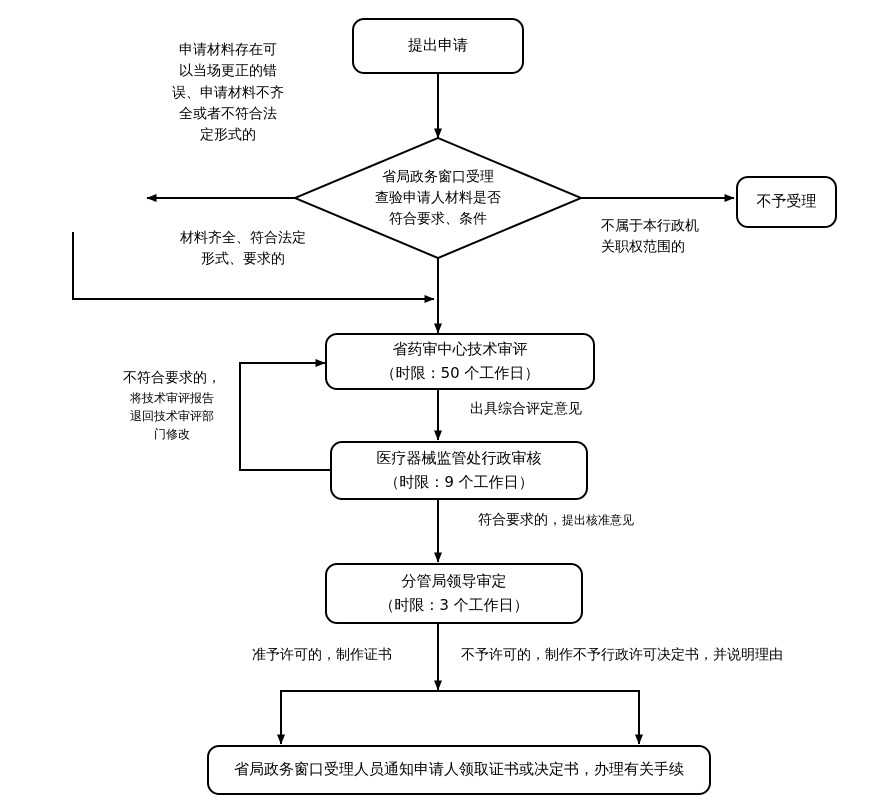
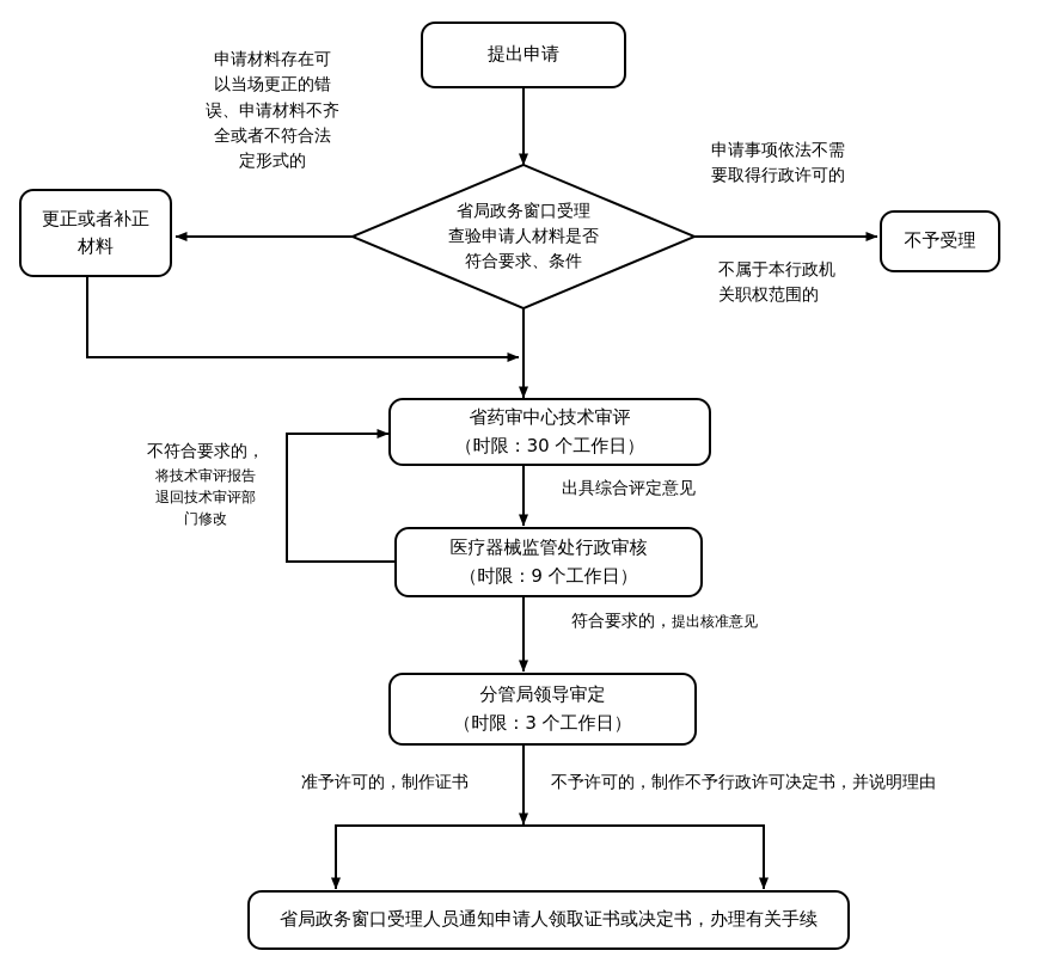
  提出申请
+ 更正或者补正
+ 材料
  省局政务窗口受理
  查验申请人材料是否
  符合要求、条件
  不予受理
  省药审中心技术审评
- （时限：50 个工作日）
+ （时限：30 个工作日）
  医疗器械监管处行政审核
  （时限：9 个工作日）
  分管局领导审定
  （时限：3 个工作日）
  省局政务窗口受理人员通知申请人领取证书或决定书，办理有关手续
  申请材料存在可
  以当场更正的错
  误、申请材料不齐
  全或者不符合法
  定形式的
+ 申请事项依法不需
+ 要取得行政许可的
  不属于本行政机
  关职权范围的
- 材料齐全、符合法定
- 形式、要求的
  不符合要求的，
  将技术审评报告
  退回技术审评部
  门修改
  出具综合评定意见
  符合要求的，提出核准意见
  准予许可的，制作证书
  不予许可的，制作不予行政许可决定书，并说明理由
